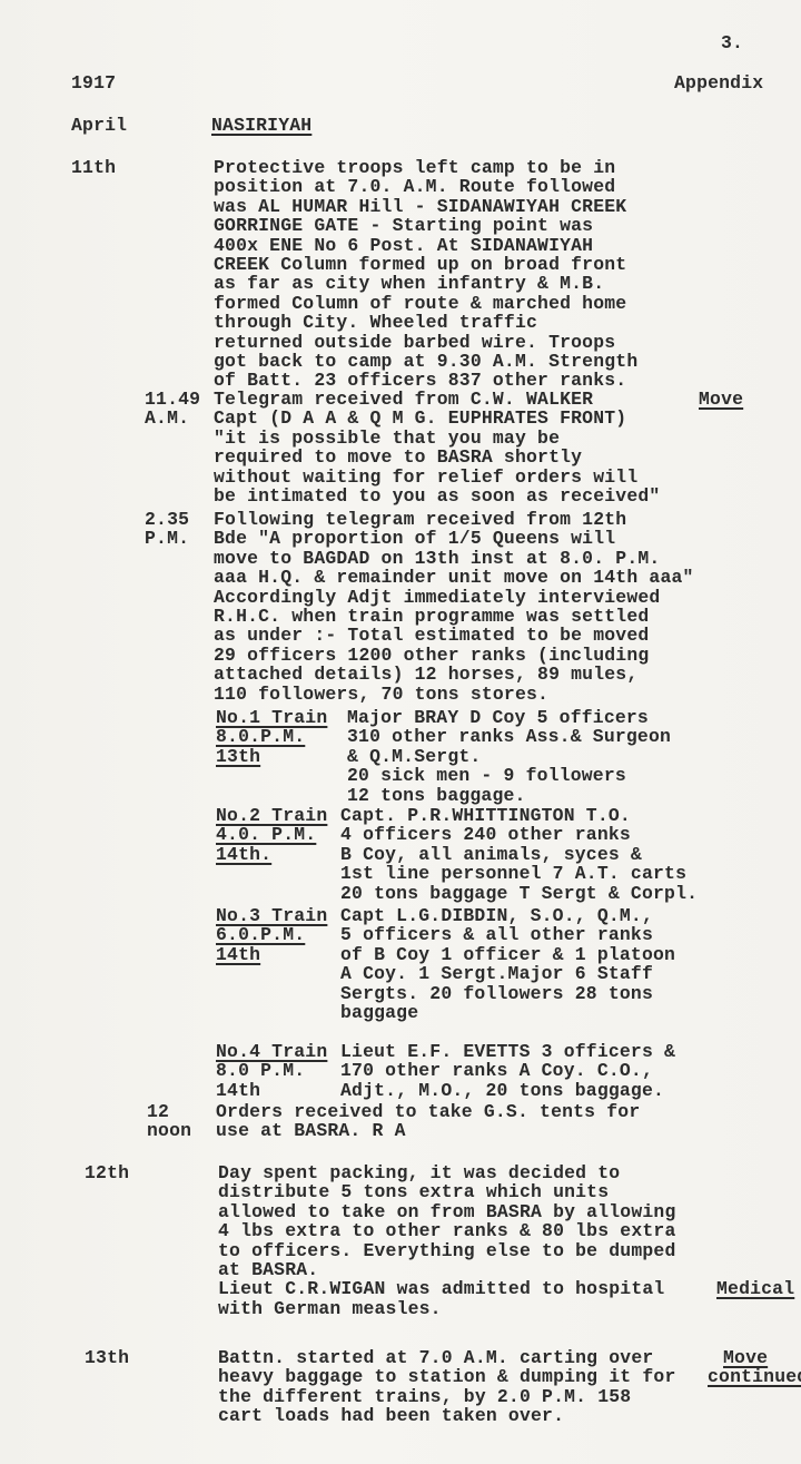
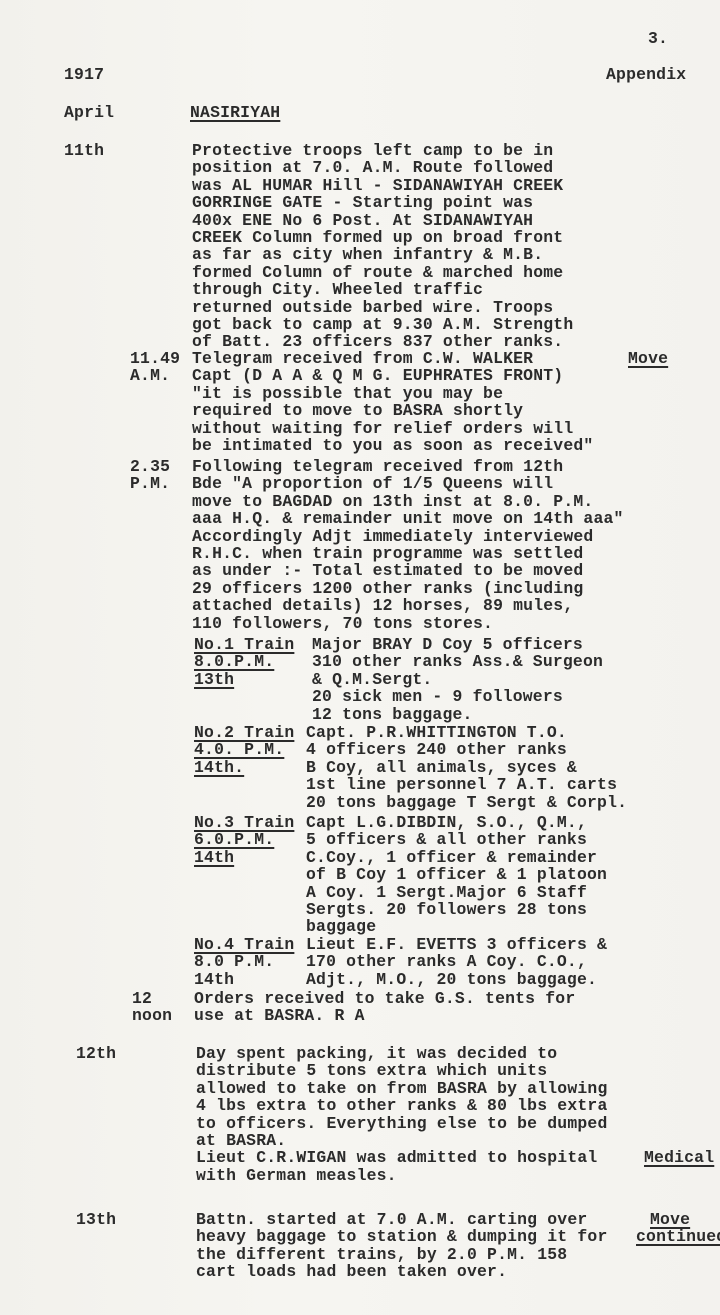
  3.
  1917
  Appendix
  April
  NASIRIYAH
  11th
  Protective troops left camp to be in
  position at 7.0. A.M. Route followed
  was AL HUMAR Hill - SIDANAWIYAH CREEK
  GORRINGE GATE - Starting point was
  400x ENE No 6 Post. At SIDANAWIYAH
  CREEK Column formed up on broad front
  as far as city when infantry & M.B.
  formed Column of route & marched home
  through City. Wheeled traffic
  returned outside barbed wire. Troops
  got back to camp at 9.30 A.M. Strength
  of Batt. 23 officers 837 other ranks.
  11.49
  A.M.
  Telegram received from C.W. WALKER
  Capt (D A A & Q M G. EUPHRATES FRONT)
  "it is possible that you may be
  required to move to BASRA shortly
  without waiting for relief orders will
  be intimated to you as soon as received"
  Move
  2.35
  P.M.
  Following telegram received from 12th
  Bde "A proportion of 1/5 Queens will
  move to BAGDAD on 13th inst at 8.0. P.M.
  aaa H.Q. & remainder unit move on 14th aaa"
  Accordingly Adjt immediately interviewed
  R.H.C. when train programme was settled
  as under :- Total estimated to be moved
  29 officers 1200 other ranks (including
  attached details) 12 horses, 89 mules,
  110 followers, 70 tons stores.
  No.1 Train
  8.0.P.M.
  13th
  Major BRAY D Coy 5 officers
  310 other ranks Ass.& Surgeon
  & Q.M.Sergt.
  20 sick men - 9 followers
  12 tons baggage.
  No.2 Train
  4.0. P.M.
  14th.
  Capt. P.R.WHITTINGTON T.O.
  4 officers 240 other ranks
  B Coy, all animals, syces &
  1st line personnel 7 A.T. carts
  20 tons baggage T Sergt & Corpl.
  No.3 Train
  6.0.P.M.
  14th
  Capt L.G.DIBDIN, S.O., Q.M.,
  5 officers & all other ranks
+ C.Coy., 1 officer & remainder
  of B Coy 1 officer & 1 platoon
  A Coy. 1 Sergt.Major 6 Staff
  Sergts. 20 followers 28 tons
  baggage
  No.4 Train
  8.0 P.M.
  14th
  Lieut E.F. EVETTS 3 officers &
  170 other ranks A Coy. C.O.,
  Adjt., M.O., 20 tons baggage.
  12
  noon
  Orders received to take G.S. tents for
  use at BASRA. R A
  12th
  Day spent packing, it was decided to
  distribute 5 tons extra which units
  allowed to take on from BASRA by allowing
  4 lbs extra to other ranks & 80 lbs extra
  to officers. Everything else to be dumped
  at BASRA.
  Lieut C.R.WIGAN was admitted to hospital
  with German measles.
  Medical
  13th
  Battn. started at 7.0 A.M. carting over
  heavy baggage to station & dumping it for
  the different trains, by 2.0 P.M. 158
  cart loads had been taken over.
  Move
  continue
